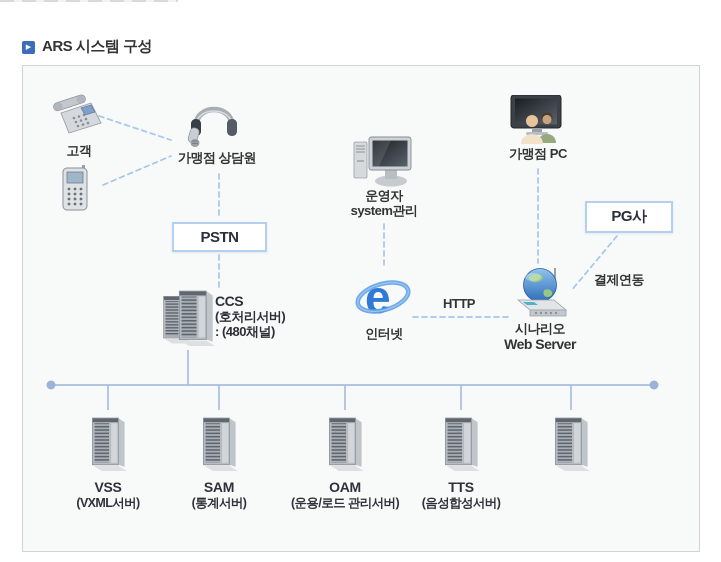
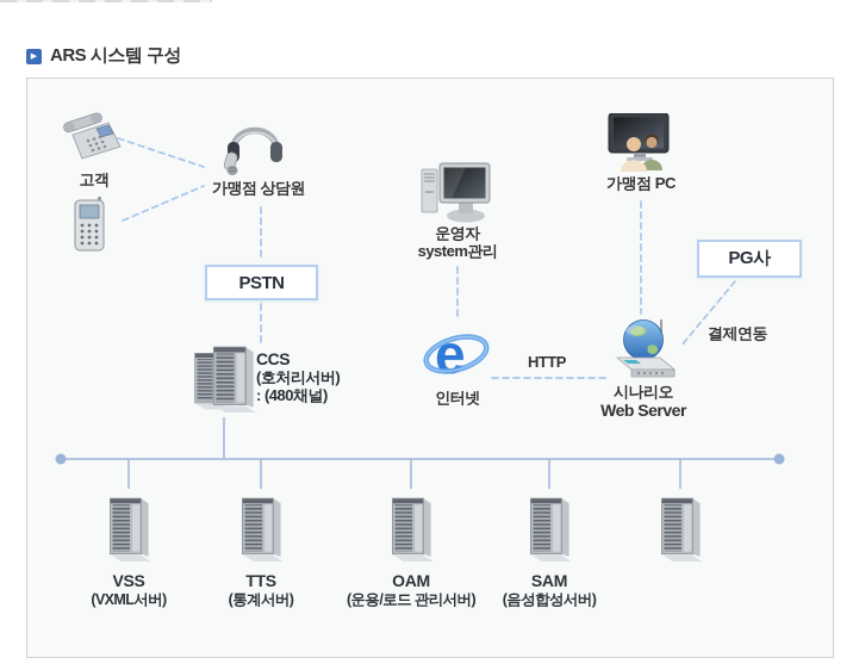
  ARS 시스템 구성
  고객
  가맹점 상담원
  PSTN
  CCS
  (호처리서버)
  : (480채널)
  운영자
  system관리
  e
  인터넷
  HTTP
  가맹점 PC
  PG사
  결제연동
  시나리오
  Web Server
  VSS
  (VXML서버)
- SAM
+ TTS
  (통계서버)
  OAM
  (운용/로드 관리서버)
- TTS
+ SAM
  (음성합성서버)
